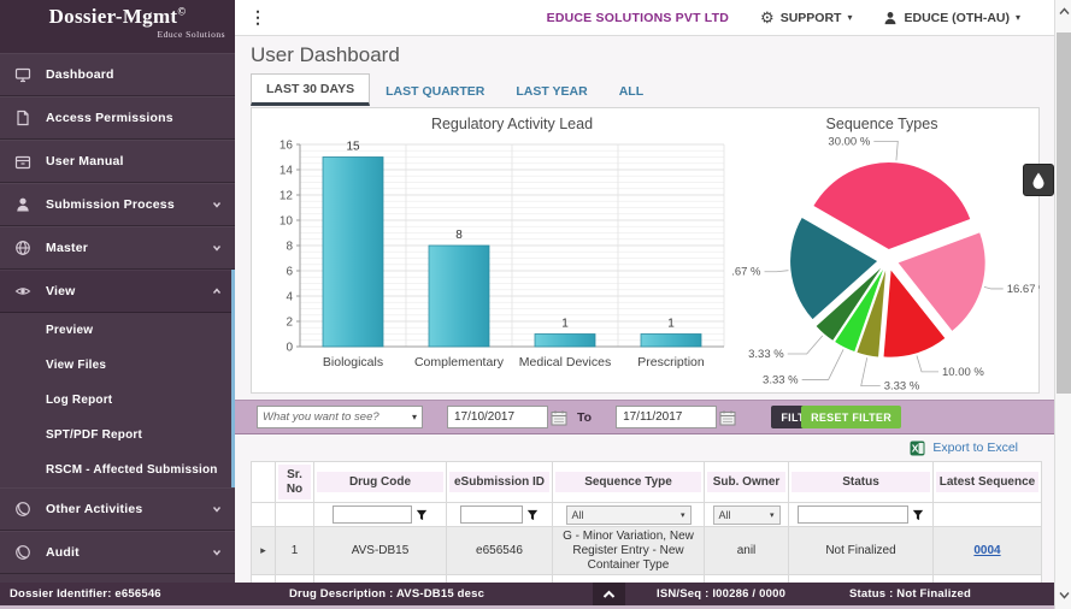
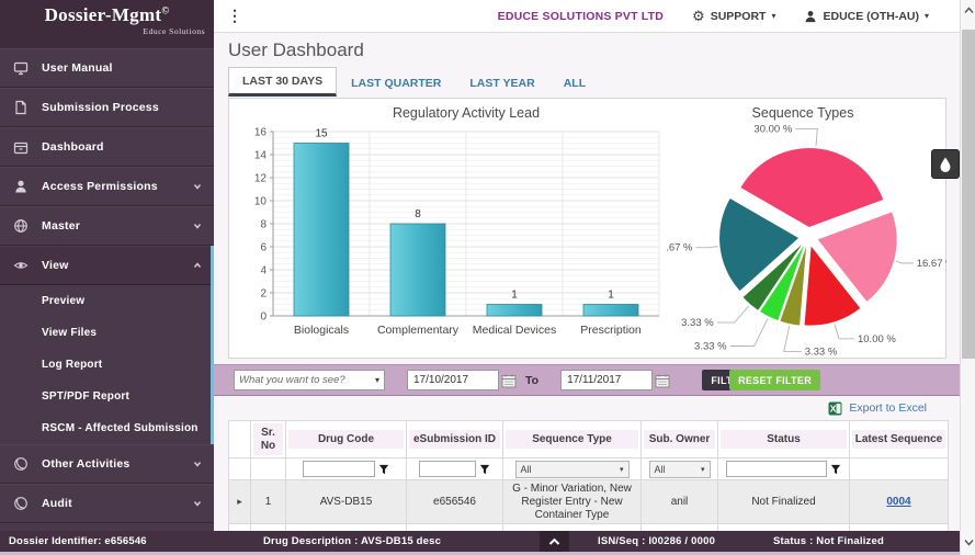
  Dossier-Mgmt©
  Educe Solutions
- Dashboard
+ User Manual
- Access Permissions
+ Submission Process
- User Manual
+ Dashboard
- Submission Process
+ Access Permissions
  Master
  View
  Preview
  View Files
  Log Report
  SPT/PDF Report
  RSCM - Affected Submission
  Other Activities
  Audit
  ⋮
  EDUCE SOLUTIONS PVT LTD
  ⚙
  SUPPORT
  ▾
  EDUCE (OTH-AU)
  ▾
  User Dashboard
  LAST 30 DAYS
  LAST QUARTER
  LAST YEAR
  ALL
  Regulatory Activity Lead
  0
  2
  4
  6
  8
  10
  12
  14
  16
  15
  Biologicals
  8
  Complementary
  1
  Medical Devices
  1
  Prescription
  Sequence Types
  30.00 %
  16.67
  10.00 %
  3.33 %
  3.33 %
  3.33 %
  What you want to see?
  ▾
  17/10/2017
  To
  17/11/2017
  RESET FILTER
  X
  Export to Excel
  	Sr. No	Drug Code	eSubmission ID	Sequence Type	Sub. Owner	Status	Latest Sequence
  				All	All
  ▸	1	AVS-DB15	e656546	G - Minor Variation, New Register Entry - New Container Type	anil	Not Finalized	0004
  Dossier Identifier: e656546
  Drug Description : AVS-DB15 desc
  ISN/Seq : I00286 / 0000
  Status : Not Finalized
